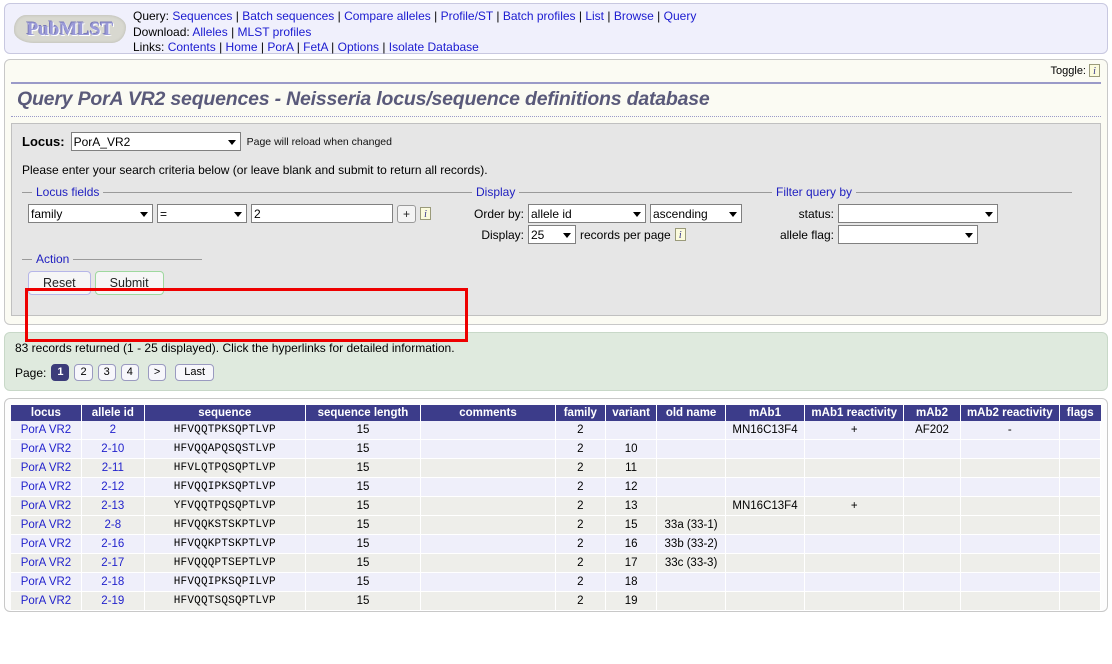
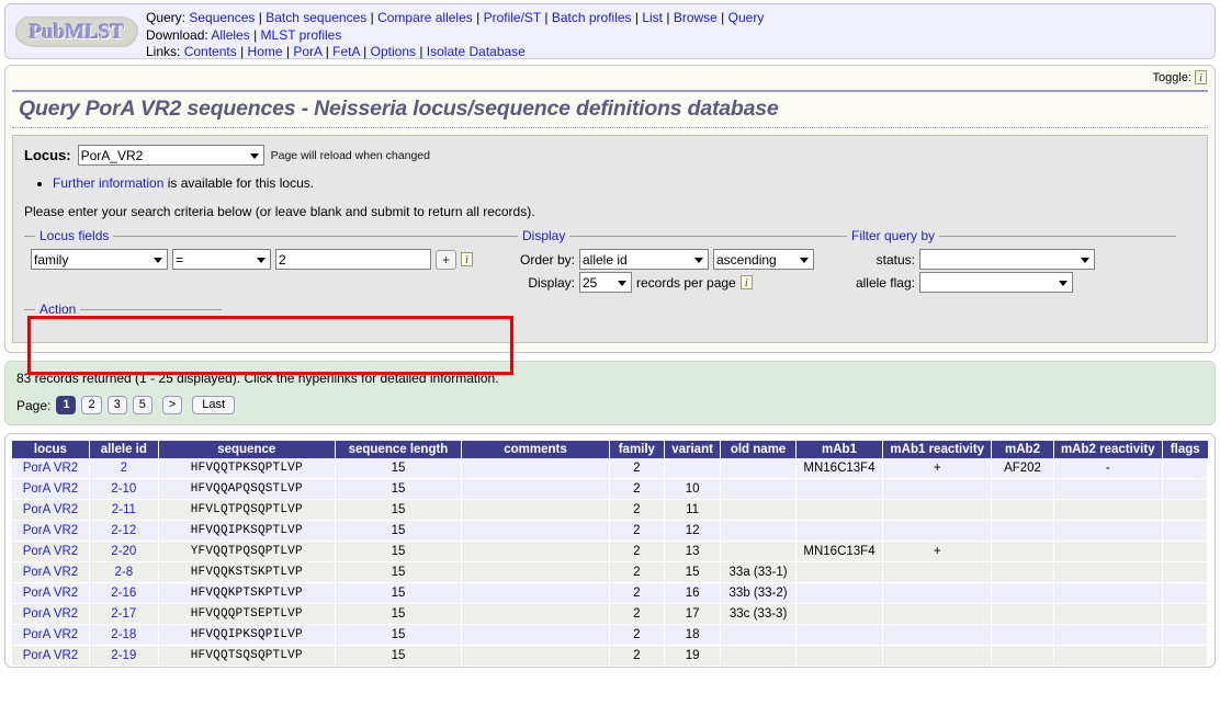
  PubMLST
  Query: Sequences | Batch sequences | Compare alleles | Profile/ST | Batch profiles | List | Browse | Query
  Download: Alleles | MLST profiles
  Links: Contents | Home | PorA | FetA | Options | Isolate Database
  Toggle:
  i
  Query PorA VR2 sequences - Neisseria locus/sequence definitions database
  Locus:
  PorA_VR2
  Page will reload when changed
+ Further information is available for this locus.
  Please enter your search criteria below (or leave blank and submit to return all records).
  Locus fields
  family
  =
  2
  +
  i
  Display
  Order by:
  allele id
  ascending
  Display:
  25
  records per page
  i
  Filter query by
  status:
  allele flag:
  Action
- Reset
- Submit
  83 records returned (1 - 25 displayed). Click the hyperlinks for detailed information.
  Page:
  1
  2
  3
- 4
+ 5
  >
  Last
  locus	allele id	sequence	sequence length	comments	family	variant	old name	mAb1	mAb1 reactivity	mAb2	mAb2 reactivity	flags
  PorA VR2	2	HFVQQTPKSQPTLVP	15		2			MN16C13F4	+	AF202	-
  PorA VR2	2-10	HFVQQAPQSQSTLVP	15		2	10
  PorA VR2	2-11	HFVLQTPQSQPTLVP	15		2	11
  PorA VR2	2-12	HFVQQIPKSQPTLVP	15		2	12
- PorA VR2	2-13	YFVQQTPQSQPTLVP	15		2	13		MN16C13F4	+
+ PorA VR2	2-20	YFVQQTPQSQPTLVP	15		2	13		MN16C13F4	+
  PorA VR2	2-8	HFVQQKSTSKPTLVP	15		2	15	33a (33-1)
  PorA VR2	2-16	HFVQQKPTSKPTLVP	15		2	16	33b (33-2)
  PorA VR2	2-17	HFVQQQPTSEPTLVP	15		2	17	33c (33-3)
  PorA VR2	2-18	HFVQQIPKSQPILVP	15		2	18
  PorA VR2	2-19	HFVQQTSQSQPTLVP	15		2	19
